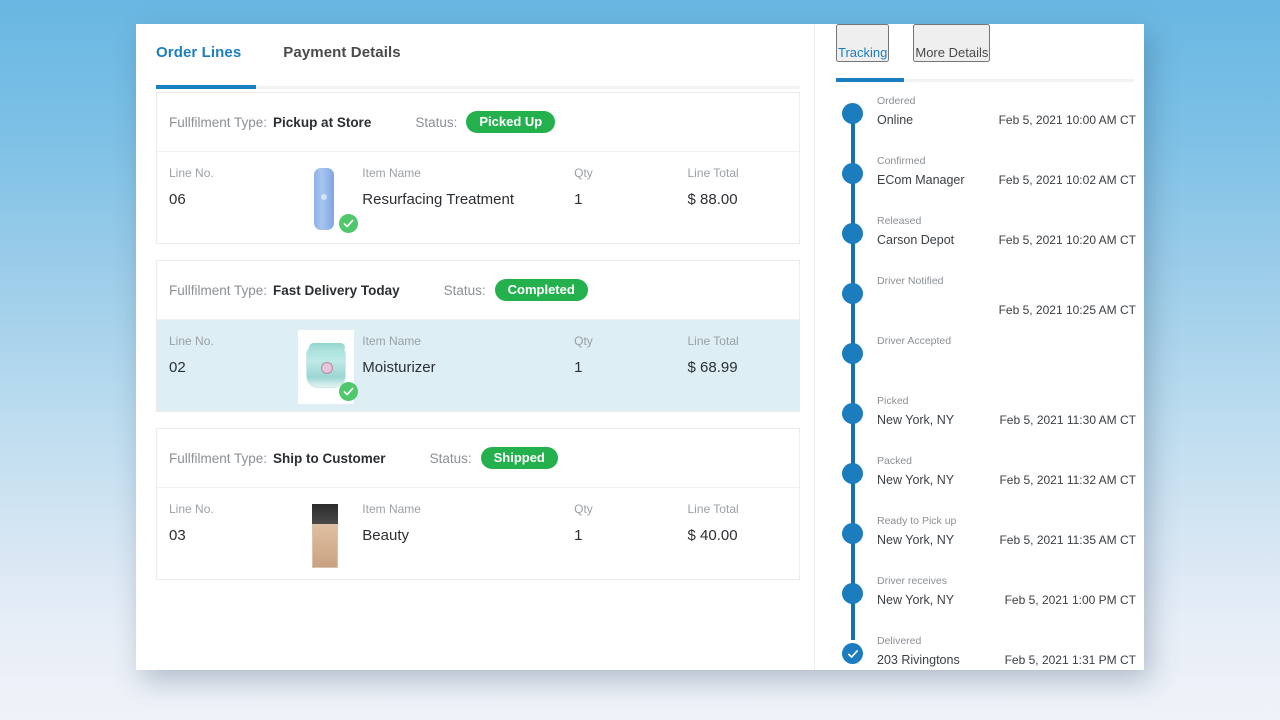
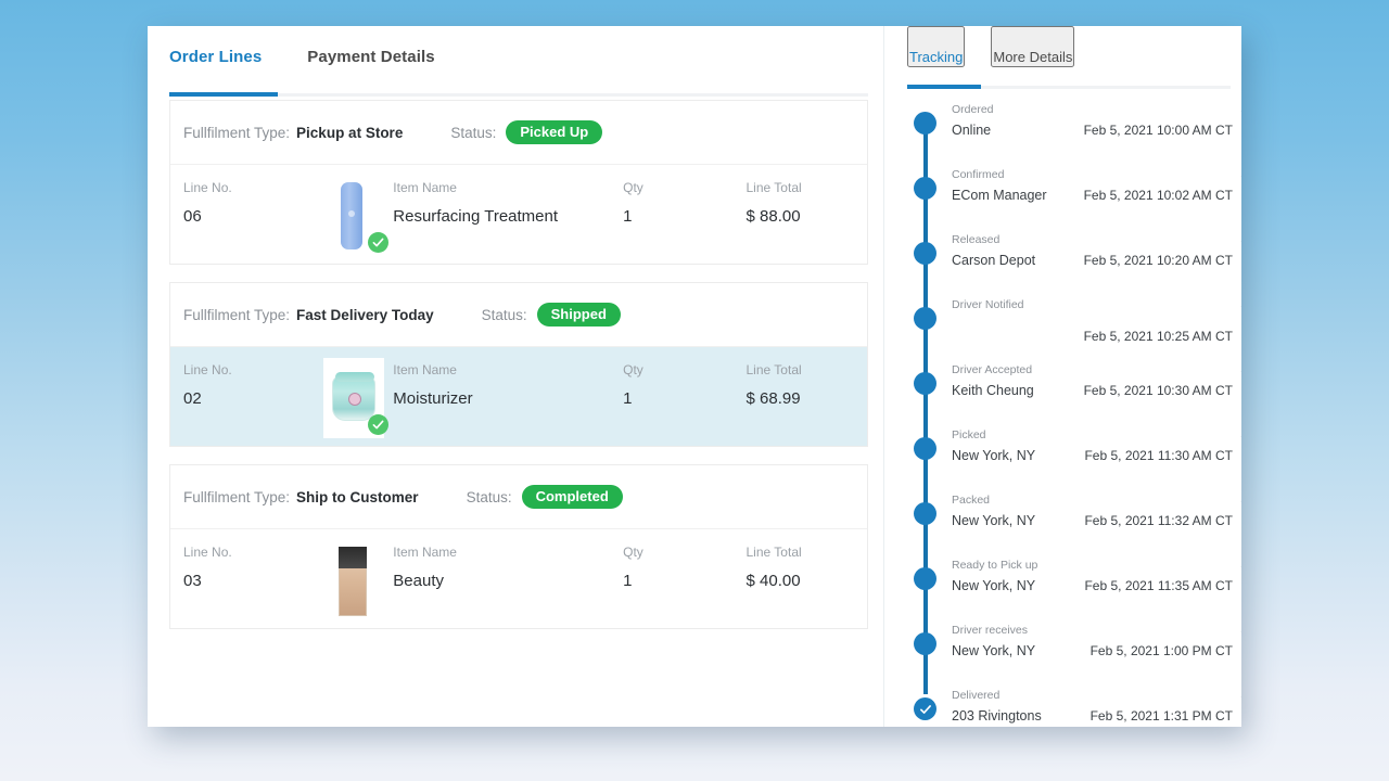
  Order Lines
  Payment Details
  Fullfilment Type:
  Pickup at Store
  Status:
  Picked Up
  Line No.
  06
  Item Name
  Resurfacing Treatment
  Qty
  1
  Line Total
  $ 88.00
  Fullfilment Type:
  Fast Delivery Today
  Status:
- Completed
+ Shipped
  Line No.
  02
  Item Name
  Moisturizer
  Qty
  1
  Line Total
  $ 68.99
  Fullfilment Type:
  Ship to Customer
  Status:
- Shipped
+ Completed
  Line No.
  03
  Item Name
  Beauty
  Qty
  1
  Line Total
  $ 40.00
  Tracking
  More Details
  Ordered
  Online
  Feb 5, 2021 10:00 AM CT
  Confirmed
  ECom Manager
  Feb 5, 2021 10:02 AM CT
  Released
  Carson Depot
  Feb 5, 2021 10:20 AM CT
  Driver Notified
  Feb 5, 2021 10:25 AM CT
  Driver Accepted
+ Keith Cheung
+ Feb 5, 2021 10:30 AM CT
  Picked
  New York, NY
  Feb 5, 2021 11:30 AM CT
  Packed
  New York, NY
  Feb 5, 2021 11:32 AM CT
  Ready to Pick up
  New York, NY
  Feb 5, 2021 11:35 AM CT
  Driver receives
  New York, NY
  Feb 5, 2021 1:00 PM CT
  Delivered
  203 Rivingtons
  Feb 5, 2021 1:31 PM CT
